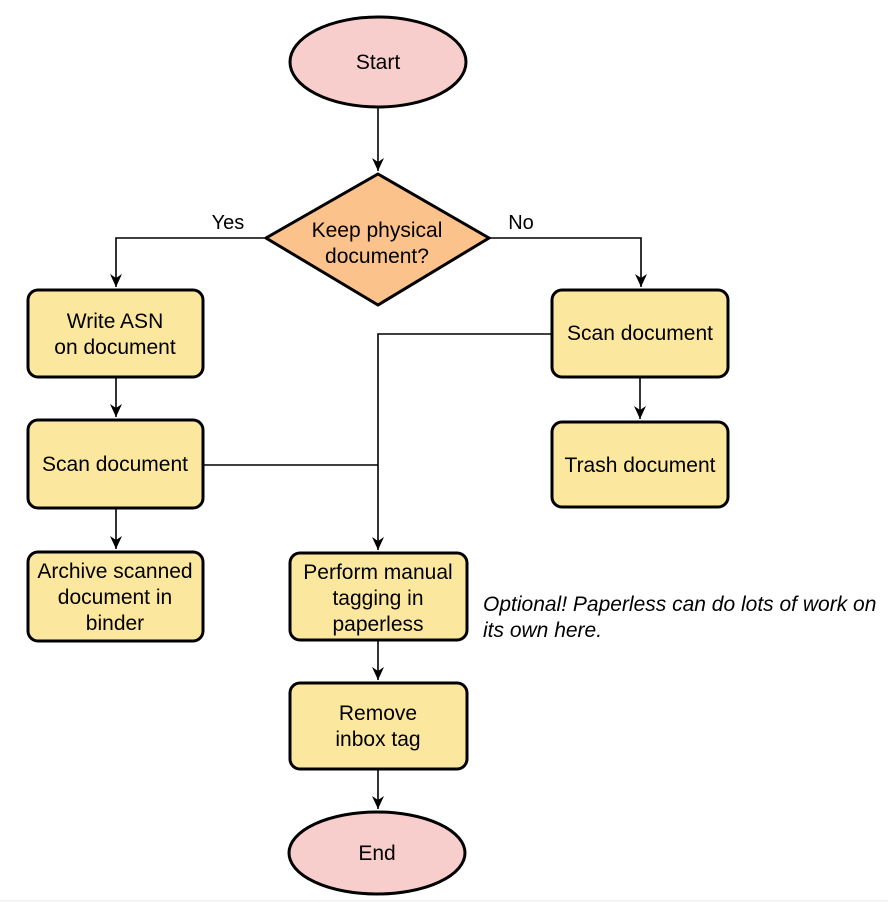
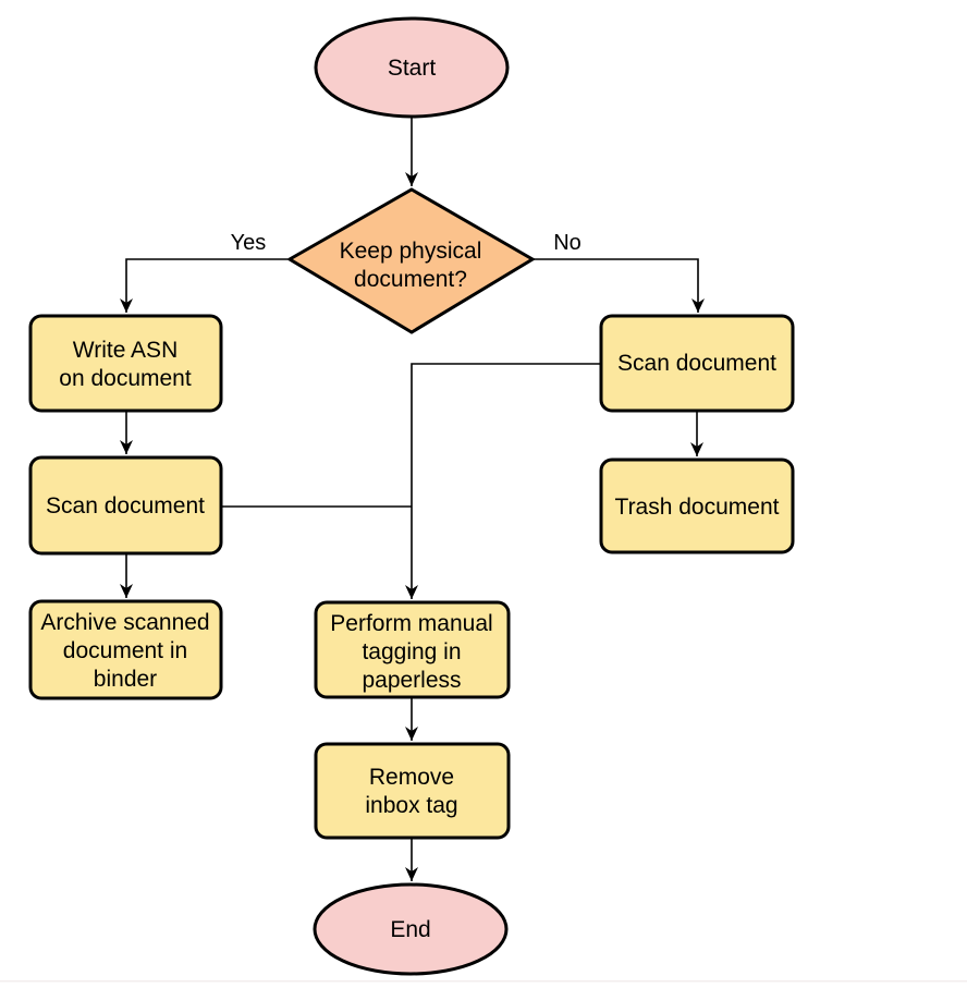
  Yes
  No
  Start
  Keep physical
  document?
  Write ASN
  on document
  Scan document
  Archive scanned
  document in
  binder
  Scan document
  Trash document
  Perform manual
  tagging in
  paperless
- Optional! Paperless can do lots of work on
- its own here.
  Remove
  inbox tag
  End
